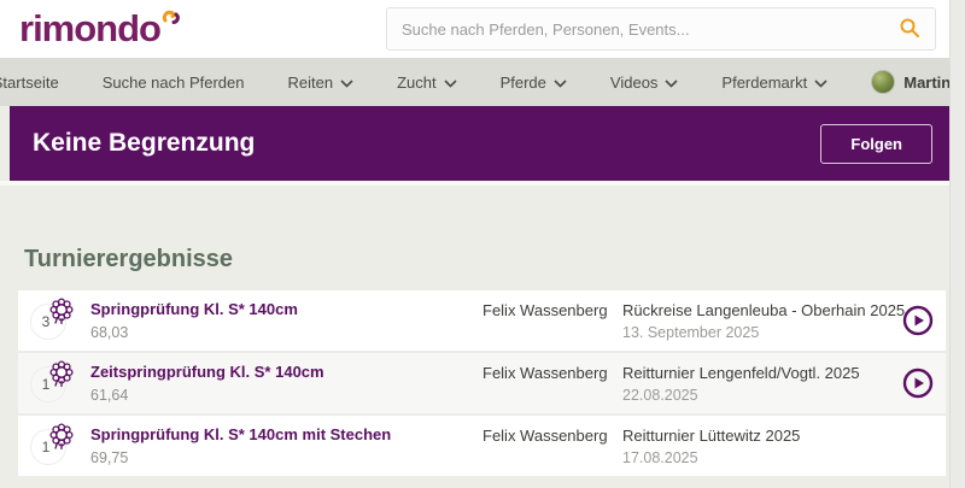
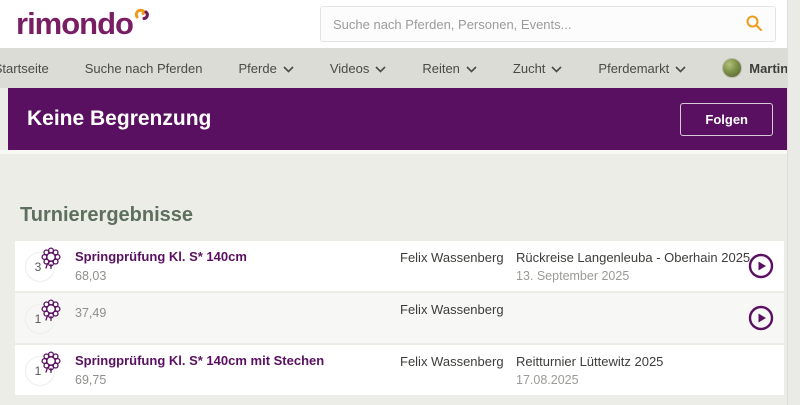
  rimondo
  Suche nach Pferden, Personen, Events...
  tartseite
  Suche nach Pferden
- Reiten
+ Pferde
- Zucht
+ Videos
- Pferde
+ Reiten
- Videos
+ Zucht
  Pferdemarkt
  Martin
  Keine Begrenzung
  Folgen
  Turnierergebnisse
  3
  Springprüfung Kl. S* 140cm
  68,03
  Felix Wassenberg
  Rückreise Langenleuba - Oberhain 2025
  13. September 2025
  1
- Zeitspringprüfung Kl. S* 140cm
- 61,64
+ 37,49
  Felix Wassenberg
- Reitturnier Lengenfeld/Vogtl. 2025
- 22.08.2025
  1
  Springprüfung Kl. S* 140cm mit Stechen
  69,75
  Felix Wassenberg
  Reitturnier Lüttewitz 2025
  17.08.2025
